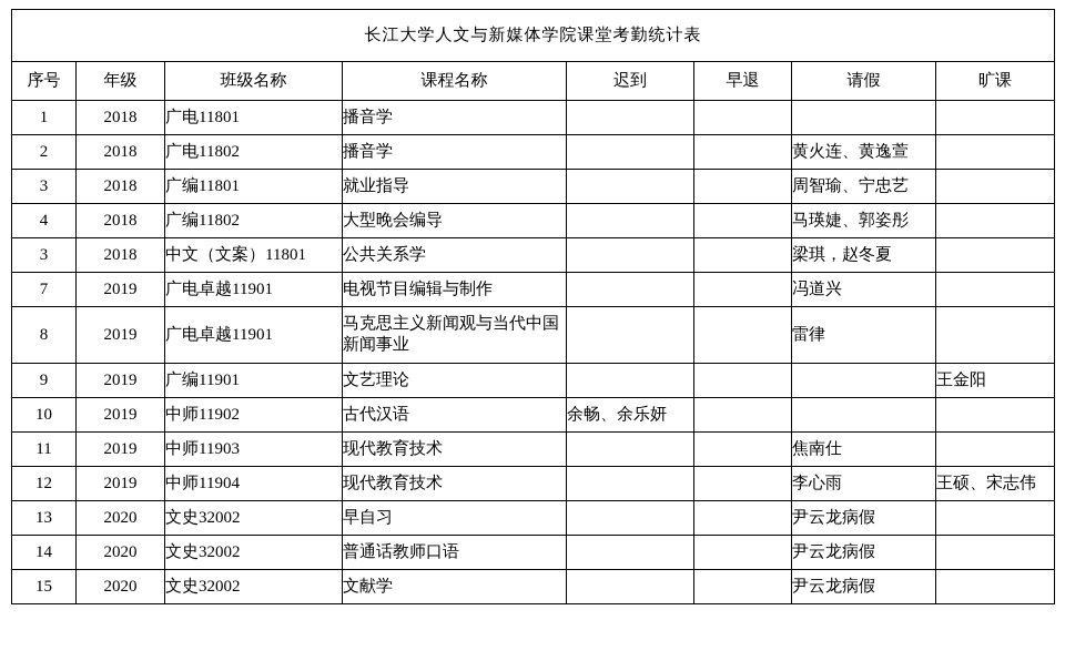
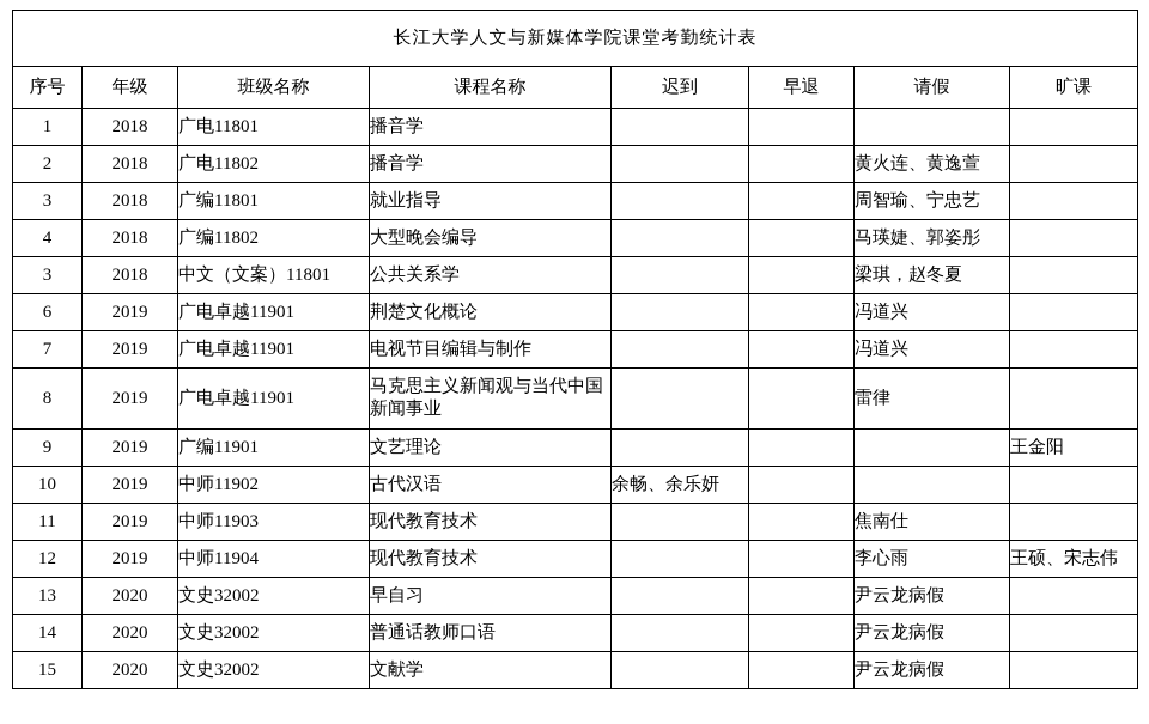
  长江大学人文与新媒体学院课堂考勤统计表
  序号	年级	班级名称	课程名称	迟到	早退	请假	旷课
  1	2018	广电11801	播音学
  2	2018	广电11802	播音学			黄火连、黄逸萱
  3	2018	广编11801	就业指导			周智瑜、宁忠艺
  4	2018	广编11802	大型晚会编导			马瑛婕、郭姿彤
  3	2018	中文（文案）11801	公共关系学			梁琪，赵冬夏
+ 6	2019	广电卓越11901	荆楚文化概论			冯道兴
  7	2019	广电卓越11901	电视节目编辑与制作			冯道兴
  8	2019	广电卓越11901	马克思主义新闻观与当代中国新闻事业			雷律
  9	2019	广编11901	文艺理论				王金阳
  10	2019	中师11902	古代汉语	余畅、余乐妍
  11	2019	中师11903	现代教育技术			焦南仕
  12	2019	中师11904	现代教育技术			李心雨	王硕、宋志伟
  13	2020	文史32002	早自习			尹云龙病假
  14	2020	文史32002	普通话教师口语			尹云龙病假
  15	2020	文史32002	文献学			尹云龙病假
